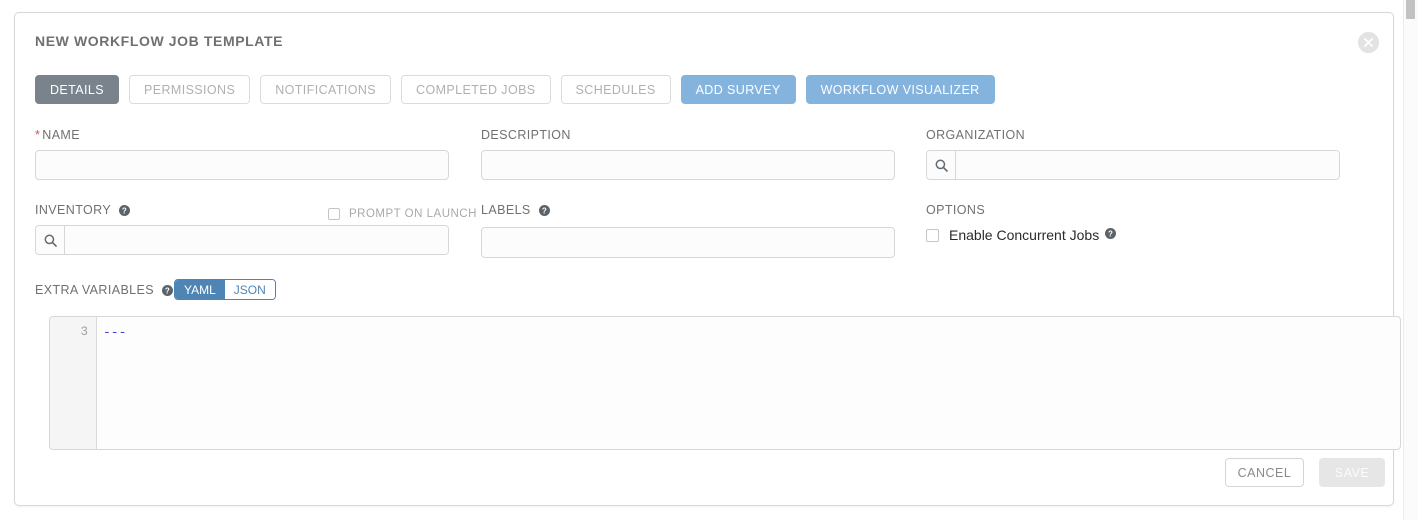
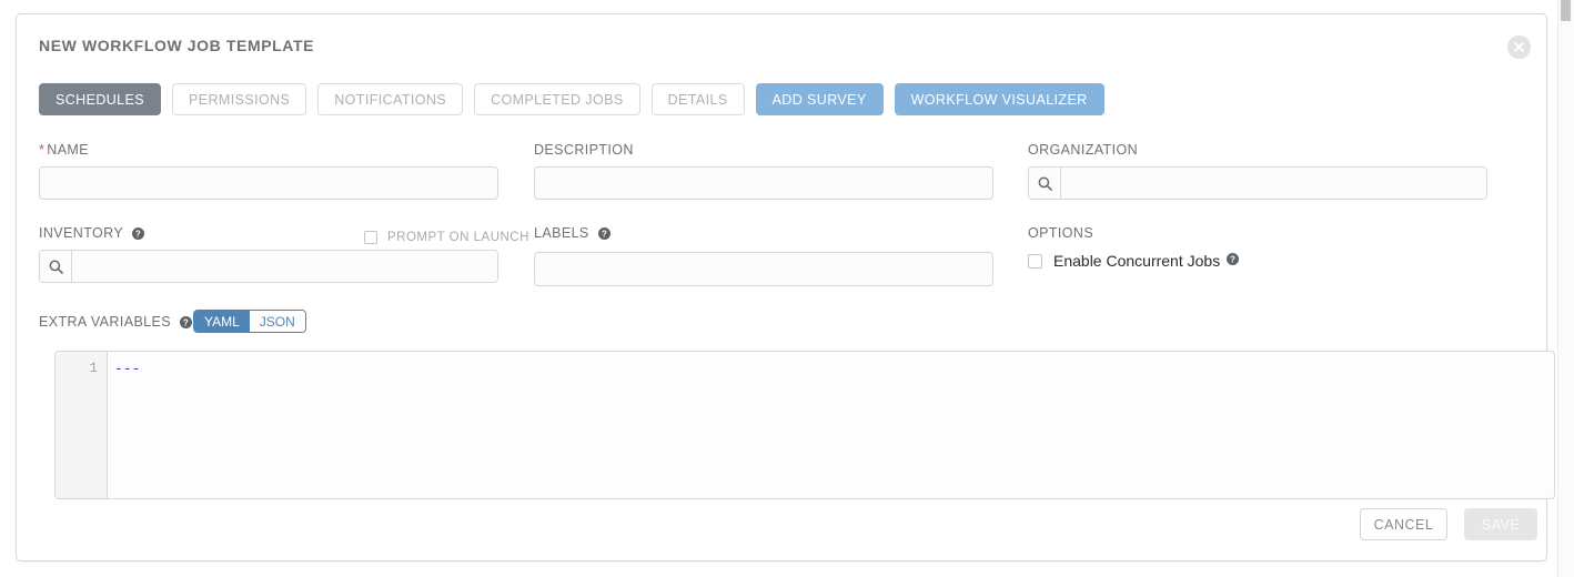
  NEW WORKFLOW JOB TEMPLATE
- DETAILS
+ SCHEDULES
  PERMISSIONS
  NOTIFICATIONS
  COMPLETED JOBS
- SCHEDULES
+ DETAILS
  ADD SURVEY
  WORKFLOW VISUALIZER
  * NAME
  DESCRIPTION
  ORGANIZATION
  INVENTORY
  ?
  PROMPT ON LAUNCH
  LABELS
  ?
  OPTIONS
  Enable Concurrent Jobs
  ?
  EXTRA VARIABLES
  ?
  YAML
  JSON
- 3
+ 1
  ---
  CANCEL
